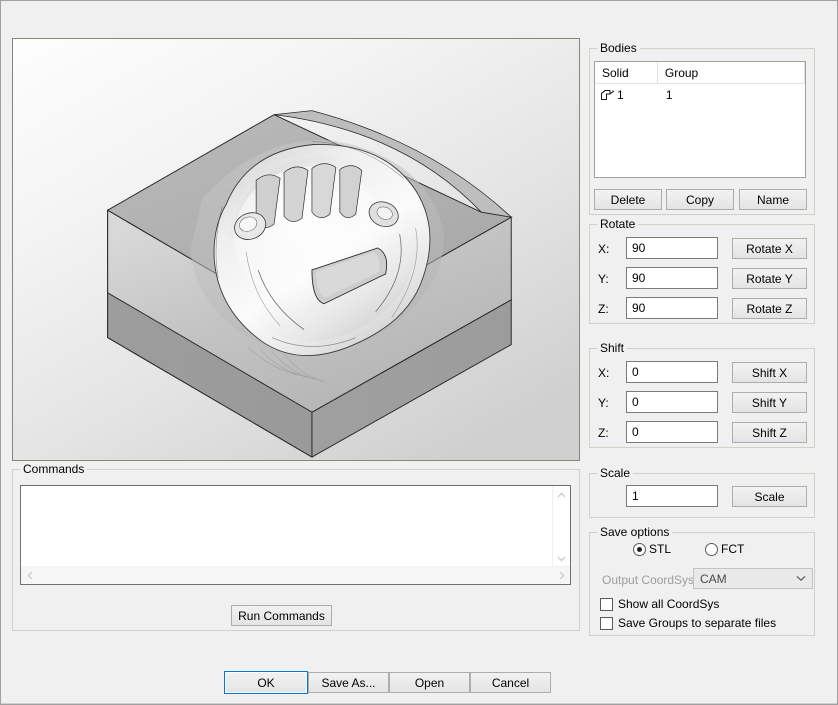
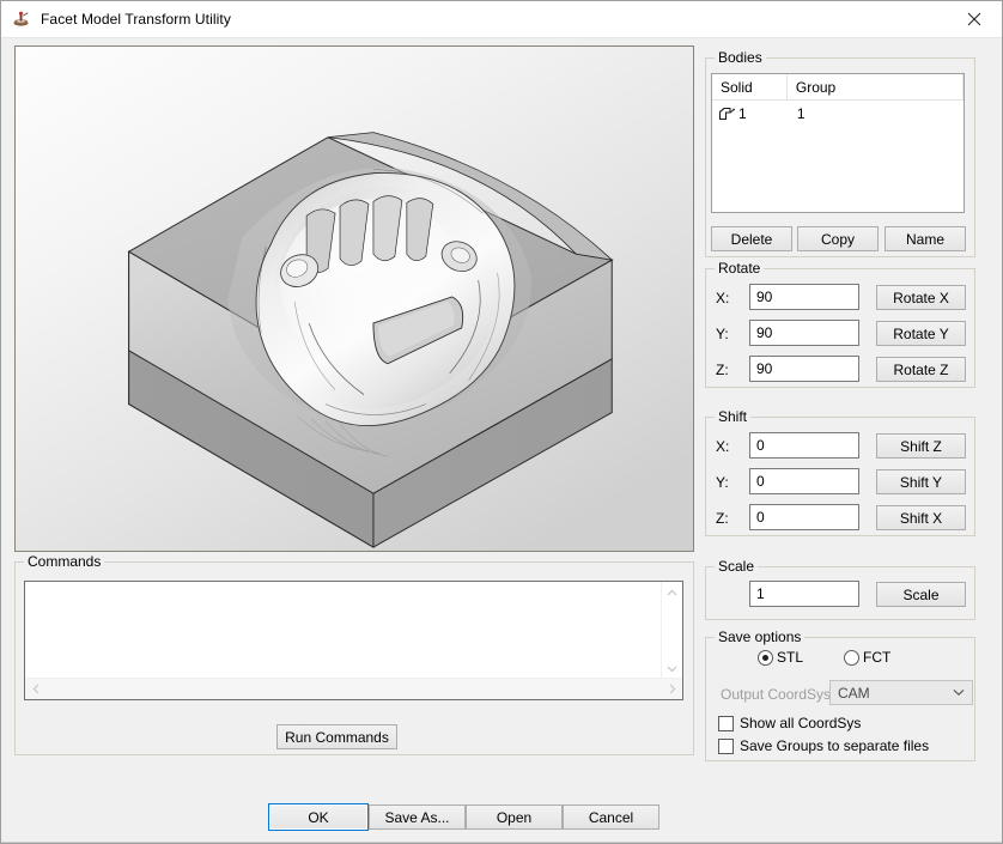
+ Facet Model Transform Utility
  Commands
  Run Commands
  Bodies
  Solid
  Group
  1
  1
  Delete
  Copy
  Name
  Rotate
  X:
  90
  Rotate X
  Y:
  90
  Rotate Y
  Z:
  90
  Rotate Z
  Shift
  X:
  0
- Shift X
+ Shift Z
  Y:
  0
  Shift Y
  Z:
  0
- Shift Z
+ Shift X
  Scale
  1
  Scale
  Save options
  STL
  FCT
  Output CoordSys
  CAM
  Show all CoordSys
  Save Groups to separate files
  OK
  Save As...
  Open
  Cancel
